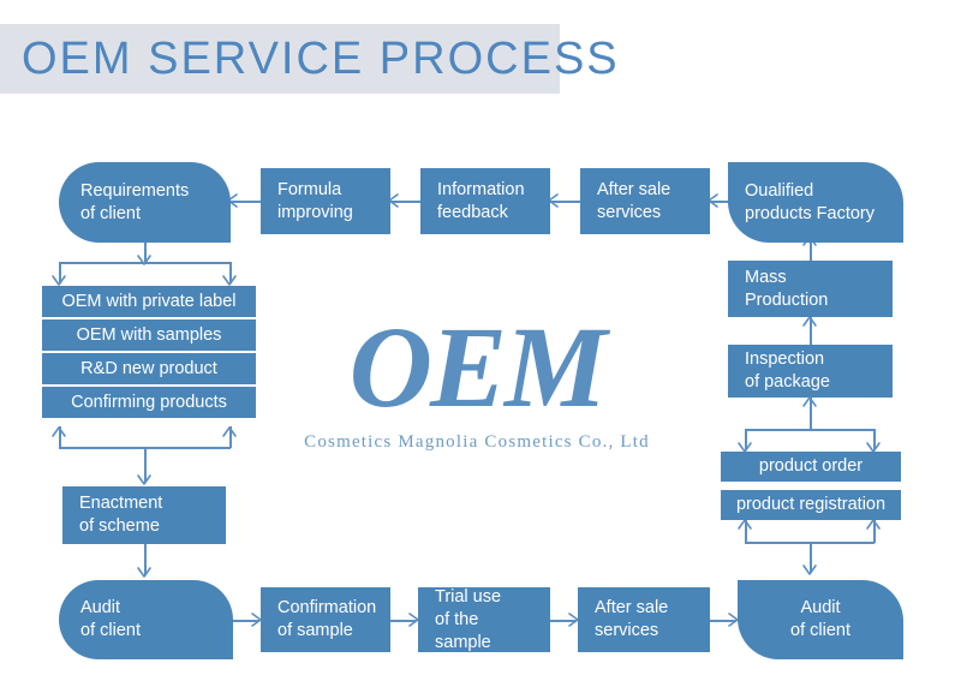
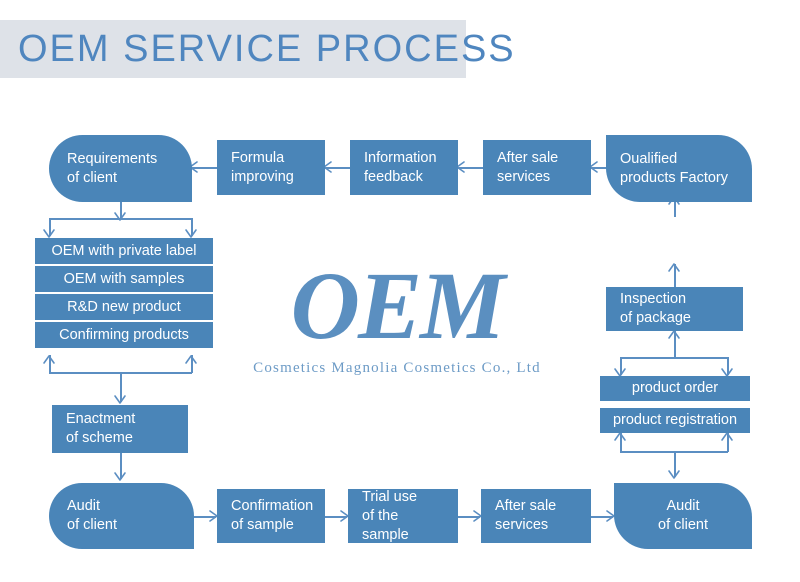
  OEM SERVICE PROCESS
  OEM
  Cosmetics Magnolia Cosmetics Co., Ltd
  Requirements
  of client
  Formula
  improving
  Information
  feedback
  After sale
  services
  Oualified
  products Factory
  OEM with private label
  OEM with samples
  R&D new product
  Confirming products
  Enactment
  of scheme
  Audit
  of client
  Confirmation
  of sample
  Trial use
  of the sample
  After sale
  services
  Audit
  of client
- Mass
- Production
  Inspection
  of package
  product order
  product registration
